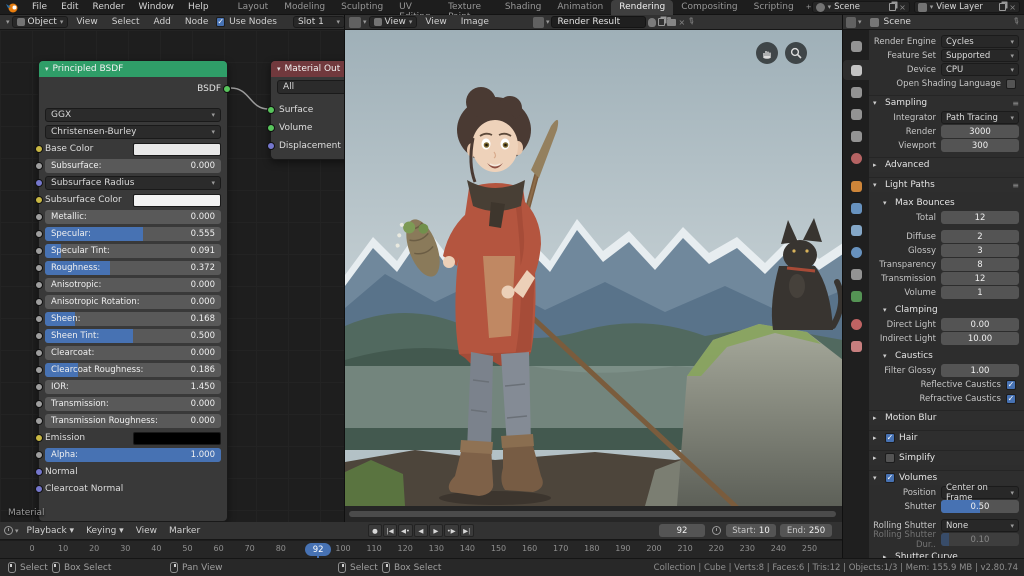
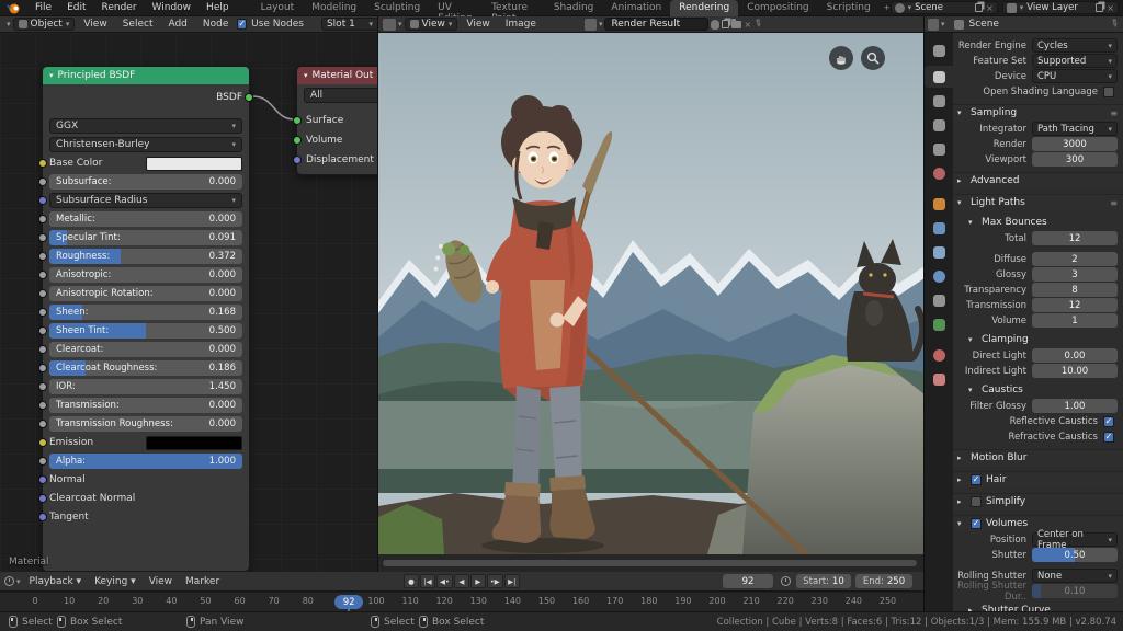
  File Edit Render Window Help
  Layout
  Modeling
  Sculpting
  Shading
  Animation
  Rendering
  Compositing
  Scripting
  +
  ▾
  Scene
  ×
  ▾
  View Layer
  ×
  ▾
  Object
  ▾
  View
  Select
  Add
  Node
  ✓
  Use Nodes
  Slot 1
  ▾
  ▾
  Principled BSDF
  BSDF
  GGX
  ▾
  Christensen-Burley
  ▾
  Base Color
  Subsurface:
  0.000
  Subsurface Radius
  ▾
- Subsurface Color
  Metallic:
  0.000
- Specular:
- 0.555
  Specular Tint:
  0.091
  Roughness:
  0.372
  Anisotropic:
  0.000
  Anisotropic Rotation:
  0.000
  Sheen:
  0.168
  Sheen Tint:
  0.500
  Clearcoat:
  0.000
  Clearcoat Roughness:
  0.186
  IOR:
  1.450
  Transmission:
  0.000
  Transmission Roughness:
  0.000
  Emission
  Alpha:
  1.000
  Normal
  Clearcoat Normal
+ Tangent
  ▾
  Material Out
  All
  Surface
  Volume
  Displacement
  Material
  ▾
  View
  ▾
  View
  Image
  ▾
  Render Result
  ×
  ▾
  Scene
  Render Engine
  Cycles
  ▾
  Feature Set
  Supported
  ▾
  Device
  CPU
  ▾
  Open Shading Language
  ▾
  Sampling
  ≡
  Integrator
  Path Tracing
  ▾
  Render
  3000
  Viewport
  300
  ▸
  Advanced
  ▾
  Light Paths
  ≡
  ▾
  Max Bounces
  Total
  12
  Diffuse
  2
  Glossy
  3
  Transparency
  8
  Transmission
  12
  Volume
  1
  ▾
  Clamping
  Direct Light
  0.00
  Indirect Light
  10.00
  ▾
  Caustics
  Filter Glossy
  1.00
  Reflective Caustics
  ✓
  Refractive Caustics
  ✓
  ▸
  Motion Blur
  ▸
  ✓
  Hair
  ▸
  Simplify
  ▾
  ✓
  Volumes
  Position
  Center on Frame
  ▾
  Shutter
  0.50
  Rolling Shutter
  None
  ▾
  Rolling Shutter Dur..
  0.10
  ▸
  Shutter Curve
  ▾
  Playback ▾
  Keying ▾
  View
  Marker
  ●
  |◀
  ◀•
  ◀
  ▶
  •▶
  ▶|
  92
  Start:
  10
  End:
  250
  0
  10
  20
  30
  40
  50
  60
  70
  80
  100
  110
  120
  130
  140
  150
  160
  170
  180
  190
  200
  210
  220
  230
  240
  250
  92
  Select
  Box Select
  Pan View
  Select
  Box Select
  Collection | Cube | Verts:8 | Faces:6 | Tris:12 | Objects:1/3 | Mem: 155.9 MB | v2.80.74
